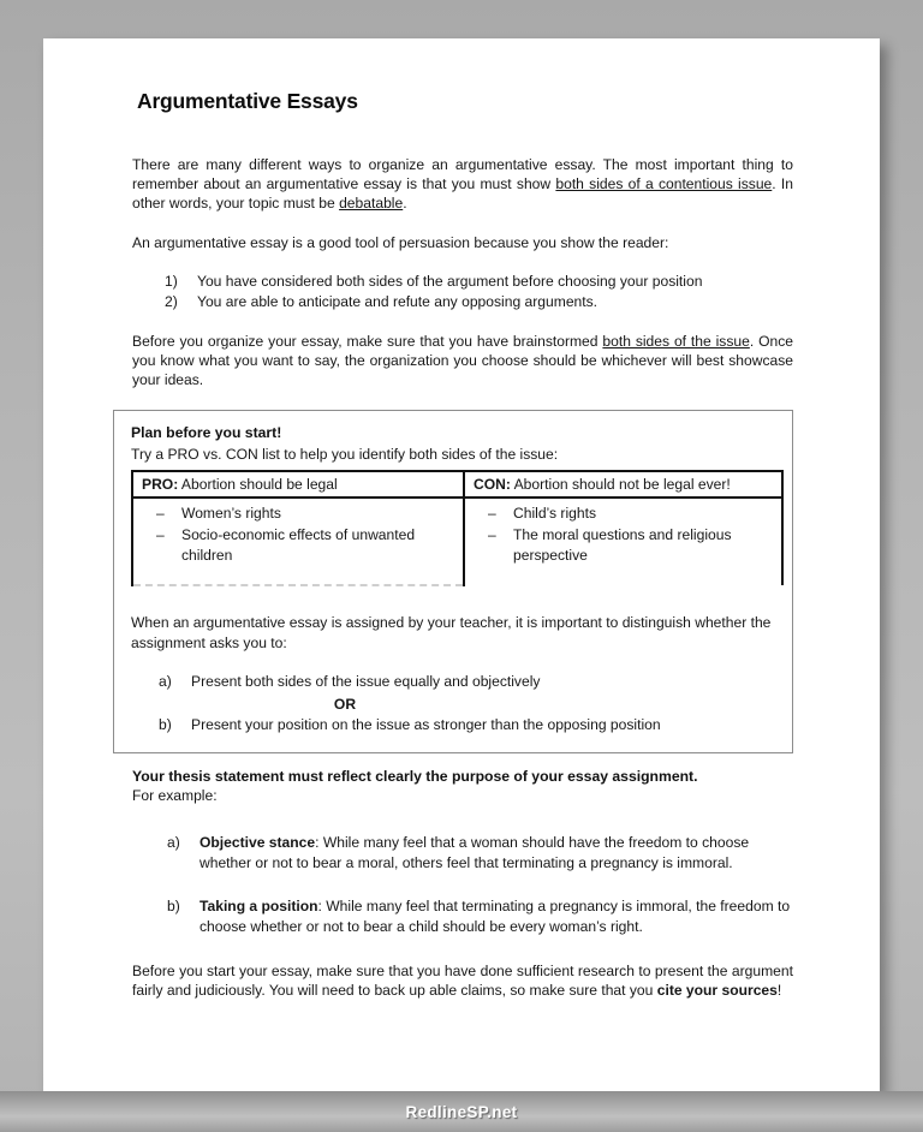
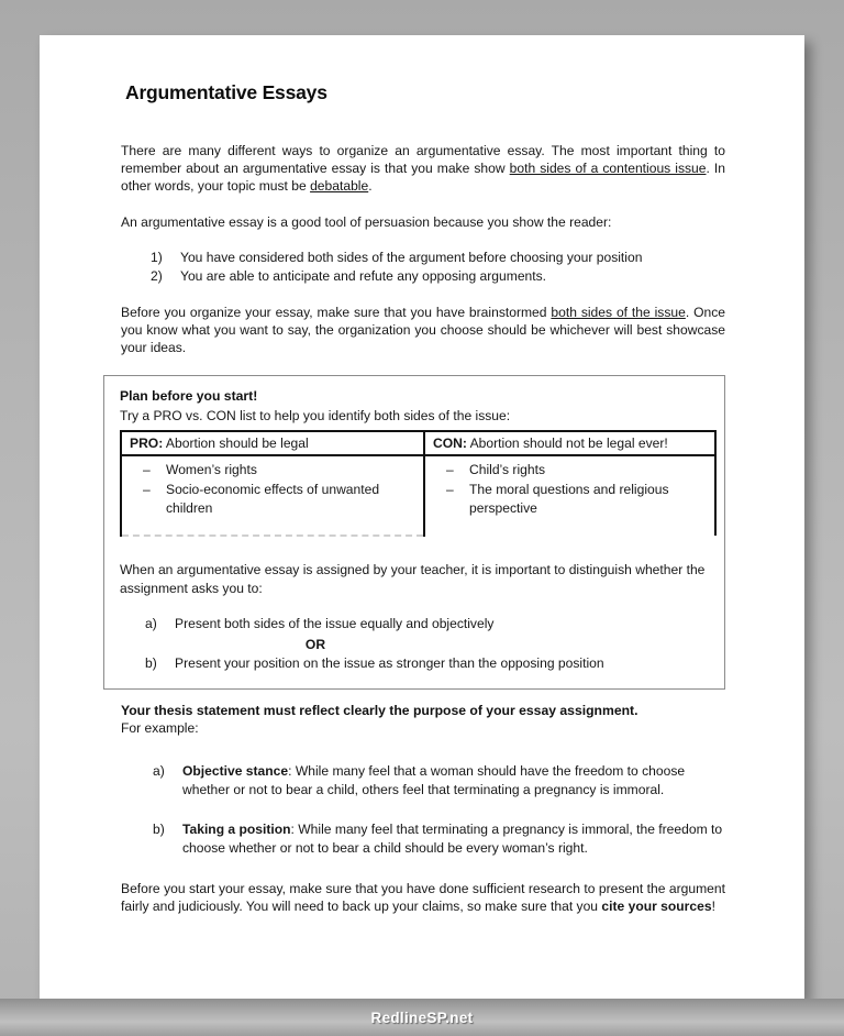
  Argumentative Essays
- There are many different ways to organize an argumentative essay. The most important thing to remember about an argumentative essay is that you must show both sides of a contentious issue. In other words, your topic must be debatable.
+ There are many different ways to organize an argumentative essay. The most important thing to remember about an argumentative essay is that you make show both sides of a contentious issue. In other words, your topic must be debatable.
  An argumentative essay is a good tool of persuasion because you show the reader:
  1)
  You have considered both sides of the argument before choosing your position
  2)
  You are able to anticipate and refute any opposing arguments.
  Before you organize your essay, make sure that you have brainstormed both sides of the issue. Once you know what you want to say, the organization you choose should be whichever will best showcase your ideas.
  Plan before you start!
  Try a PRO vs. CON list to help you identify both sides of the issue:
  PRO: Abortion should be legal	CON: Abortion should not be legal ever!
  – Women’s rights – Socio-economic effects of unwanted children	– Child’s rights – The moral questions and religious perspective
  When an argumentative essay is assigned by your teacher, it is important to distinguish whether the assignment asks you to:
  a)
  Present both sides of the issue equally and objectively
  OR
  b)
  Present your position on the issue as stronger than the opposing position
  Your thesis statement must reflect clearly the purpose of your essay assignment.
  For example:
  a)
- Objective stance: While many feel that a woman should have the freedom to choose whether or not to bear a moral, others feel that terminating a pregnancy is immoral.
+ Objective stance: While many feel that a woman should have the freedom to choose whether or not to bear a child, others feel that terminating a pregnancy is immoral.
  b)
  Taking a position: While many feel that terminating a pregnancy is immoral, the freedom to choose whether or not to bear a child should be every woman’s right.
- Before you start your essay, make sure that you have done sufficient research to present the argument fairly and judiciously. You will need to back up able claims, so make sure that you cite your sources!
+ Before you start your essay, make sure that you have done sufficient research to present the argument fairly and judiciously. You will need to back up your claims, so make sure that you cite your sources!
  RedlineSP.net
